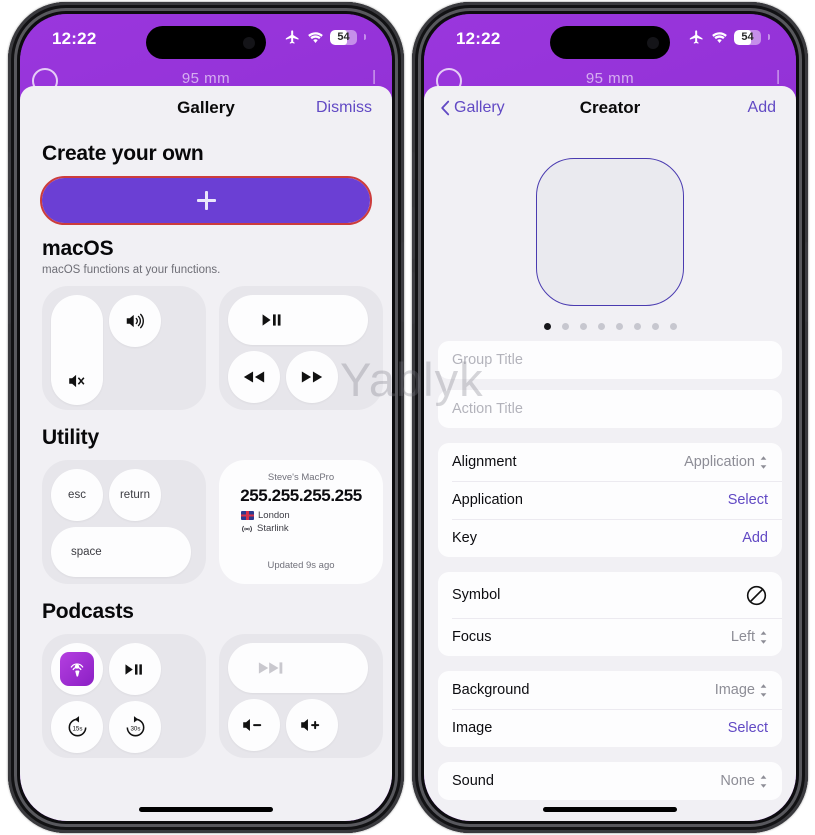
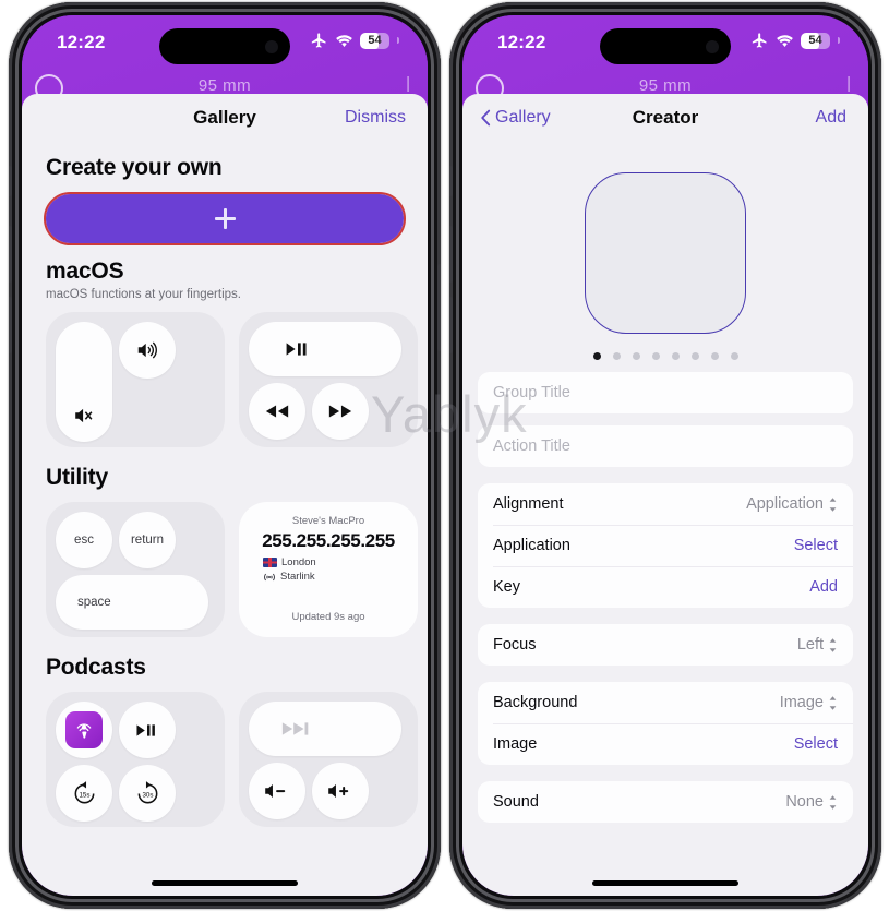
  95 mm
  |
  12:22
  54
  Gallery
  Dismiss
  Create your own
  macOS
- macOS functions at your functions.
+ macOS functions at your fingertips.
  Utility
  esc
  return
  space
  Steve's MacPro
  255.255.255.255
  London
  Starlink
  Updated 9s ago
  Podcasts
  95 mm
  |
  12:22
  54
  Gallery
  Creator
  Add
  Group Title
  Action Title
  Alignment
  Application
  Application
  Select
  Key
  Add
- Symbol
  Focus
  Left
  Background
  Image
  Image
  Select
  Sound
  None
  Yablyk
